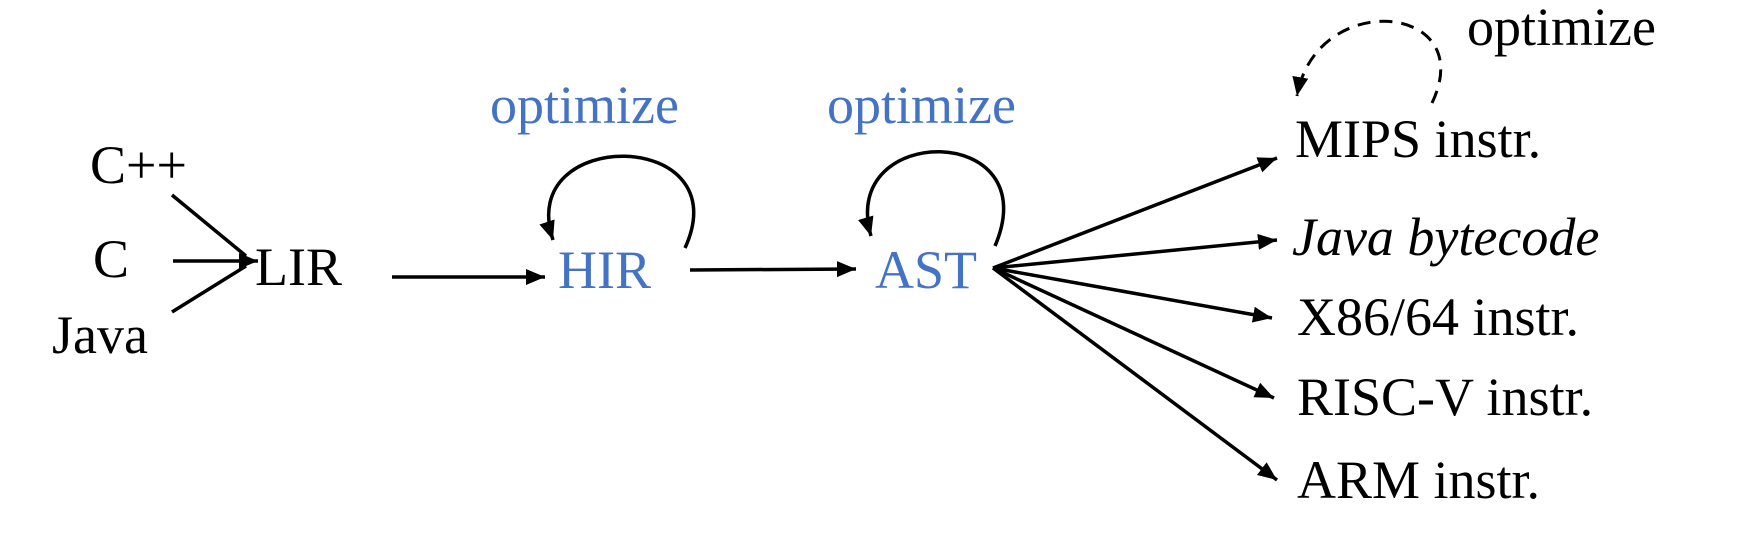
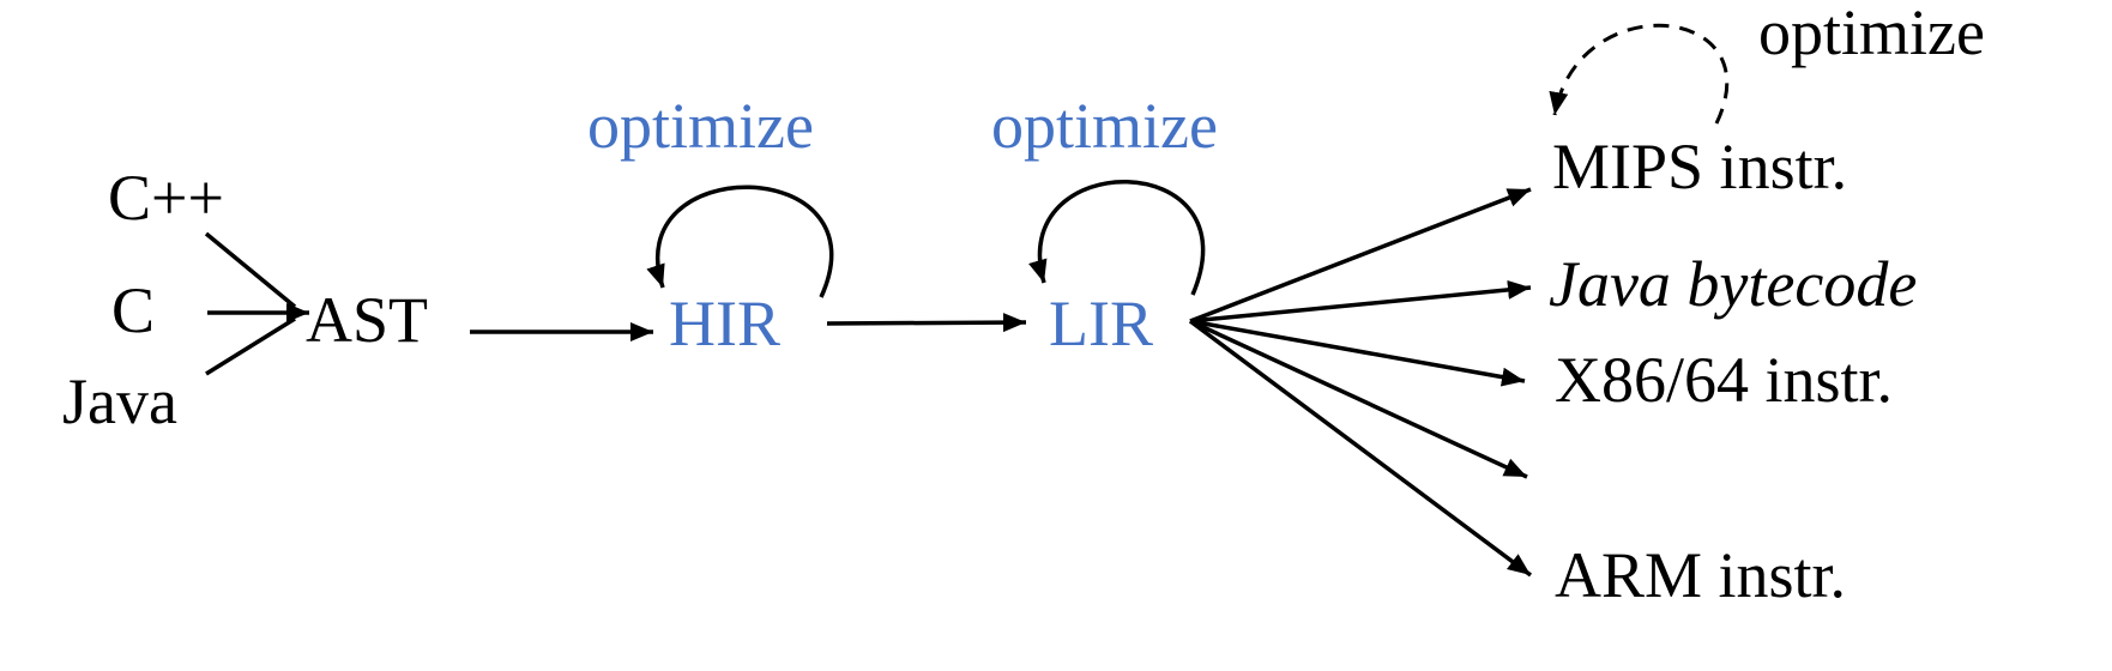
  C++
  C
  Java
- LIR
+ AST
  HIR
- AST
+ LIR
  optimize
  optimize
  optimize
  MIPS instr.
  Java bytecode
  X86/64 instr.
- RISC-V instr.
  ARM instr.
